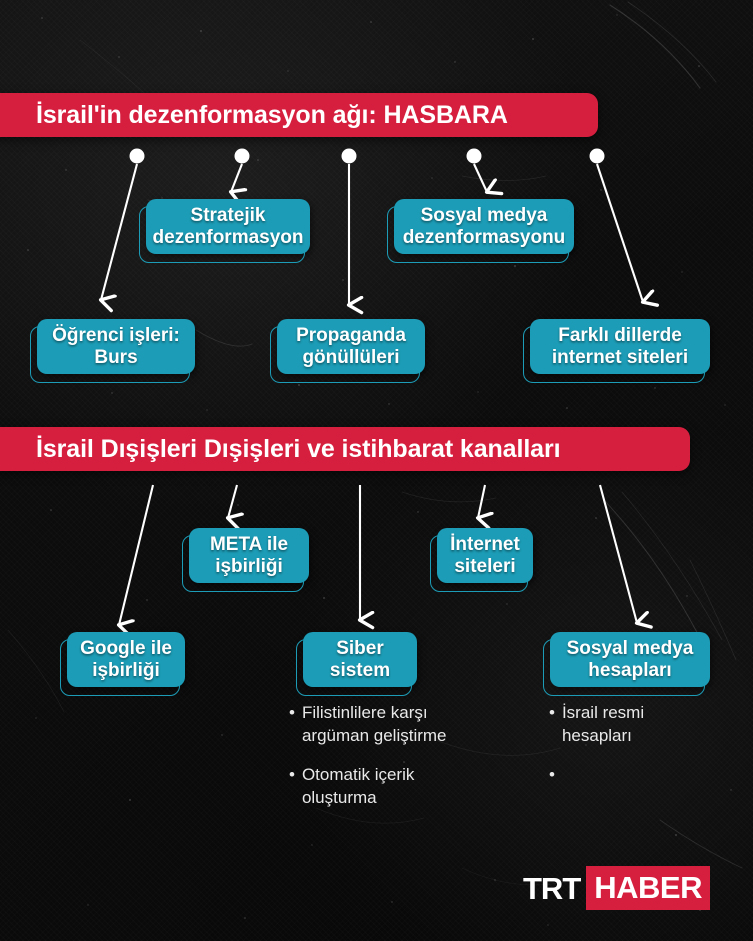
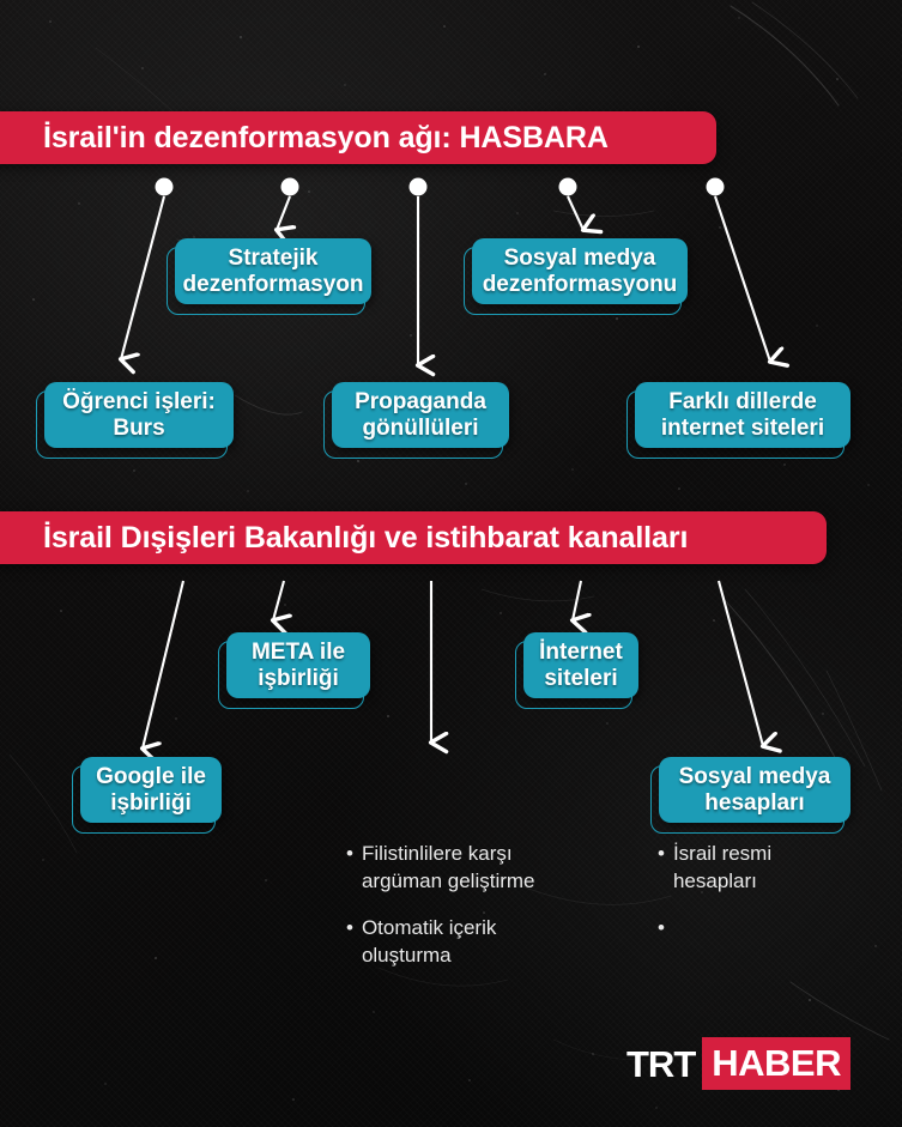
  İsrail'in dezenformasyon ağı: HASBARA
  Stratejik
  dezenformasyon
  Sosyal medya
  dezenformasyonu
  Öğrenci işleri:
  Burs
  Propaganda
  gönüllüleri
  Farklı dillerde
  internet siteleri
- İsrail Dışişleri Dışişleri ve istihbarat kanalları
+ İsrail Dışişleri Bakanlığı ve istihbarat kanalları
  META ile
  işbirliği
  İnternet
  siteleri
  Google ile
  işbirliği
- Siber
- sistem
  Sosyal medya
  hesapları
  •
  Filistinlilere karşı
  argüman geliştirme
  •
  Otomatik içerik
  oluşturma
  •
  İsrail resmi
  hesapları
  •
  TRT
  HABER
